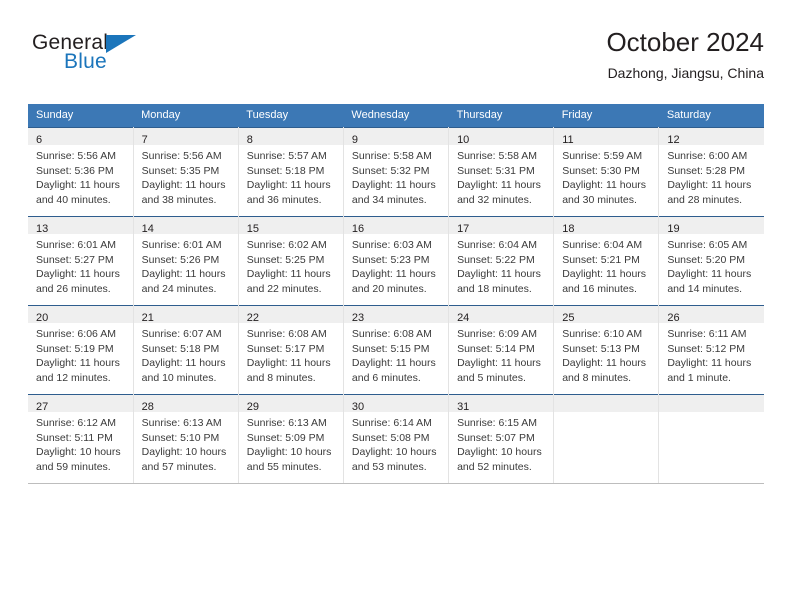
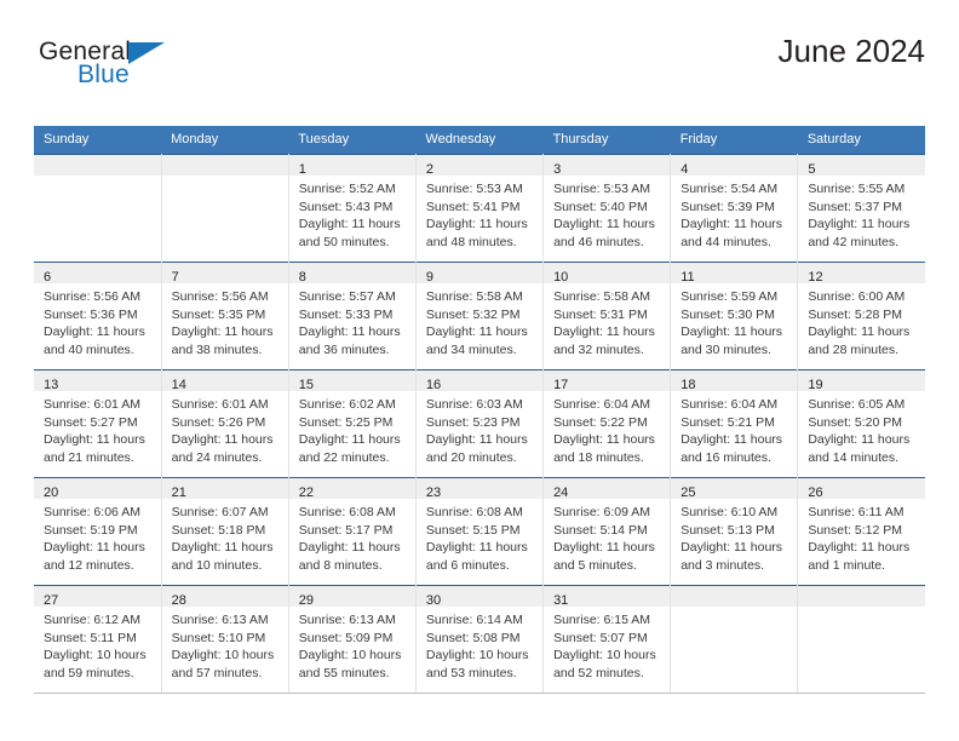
  General
  Blue
- October 2024
+ June 2024
- Dazhong, Jiangsu, China
  Sunday	Monday	Tuesday	Wednesday	Thursday	Friday	Saturday
+ 		1Sunrise: 5:52 AMSunset: 5:43 PMDaylight: 11 hoursand 50 minutes.	2Sunrise: 5:53 AMSunset: 5:41 PMDaylight: 11 hoursand 48 minutes.	3Sunrise: 5:53 AMSunset: 5:40 PMDaylight: 11 hoursand 46 minutes.	4Sunrise: 5:54 AMSunset: 5:39 PMDaylight: 11 hoursand 44 minutes.	5Sunrise: 5:55 AMSunset: 5:37 PMDaylight: 11 hoursand 42 minutes.
- 6Sunrise: 5:56 AMSunset: 5:36 PMDaylight: 11 hoursand 40 minutes.	7Sunrise: 5:56 AMSunset: 5:35 PMDaylight: 11 hoursand 38 minutes.	8Sunrise: 5:57 AMSunset: 5:18 PMDaylight: 11 hoursand 36 minutes.	9Sunrise: 5:58 AMSunset: 5:32 PMDaylight: 11 hoursand 34 minutes.	10Sunrise: 5:58 AMSunset: 5:31 PMDaylight: 11 hoursand 32 minutes.	11Sunrise: 5:59 AMSunset: 5:30 PMDaylight: 11 hoursand 30 minutes.	12Sunrise: 6:00 AMSunset: 5:28 PMDaylight: 11 hoursand 28 minutes.
+ 6Sunrise: 5:56 AMSunset: 5:36 PMDaylight: 11 hoursand 40 minutes.	7Sunrise: 5:56 AMSunset: 5:35 PMDaylight: 11 hoursand 38 minutes.	8Sunrise: 5:57 AMSunset: 5:33 PMDaylight: 11 hoursand 36 minutes.	9Sunrise: 5:58 AMSunset: 5:32 PMDaylight: 11 hoursand 34 minutes.	10Sunrise: 5:58 AMSunset: 5:31 PMDaylight: 11 hoursand 32 minutes.	11Sunrise: 5:59 AMSunset: 5:30 PMDaylight: 11 hoursand 30 minutes.	12Sunrise: 6:00 AMSunset: 5:28 PMDaylight: 11 hoursand 28 minutes.
- 13Sunrise: 6:01 AMSunset: 5:27 PMDaylight: 11 hoursand 26 minutes.	14Sunrise: 6:01 AMSunset: 5:26 PMDaylight: 11 hoursand 24 minutes.	15Sunrise: 6:02 AMSunset: 5:25 PMDaylight: 11 hoursand 22 minutes.	16Sunrise: 6:03 AMSunset: 5:23 PMDaylight: 11 hoursand 20 minutes.	17Sunrise: 6:04 AMSunset: 5:22 PMDaylight: 11 hoursand 18 minutes.	18Sunrise: 6:04 AMSunset: 5:21 PMDaylight: 11 hoursand 16 minutes.	19Sunrise: 6:05 AMSunset: 5:20 PMDaylight: 11 hoursand 14 minutes.
+ 13Sunrise: 6:01 AMSunset: 5:27 PMDaylight: 11 hoursand 21 minutes.	14Sunrise: 6:01 AMSunset: 5:26 PMDaylight: 11 hoursand 24 minutes.	15Sunrise: 6:02 AMSunset: 5:25 PMDaylight: 11 hoursand 22 minutes.	16Sunrise: 6:03 AMSunset: 5:23 PMDaylight: 11 hoursand 20 minutes.	17Sunrise: 6:04 AMSunset: 5:22 PMDaylight: 11 hoursand 18 minutes.	18Sunrise: 6:04 AMSunset: 5:21 PMDaylight: 11 hoursand 16 minutes.	19Sunrise: 6:05 AMSunset: 5:20 PMDaylight: 11 hoursand 14 minutes.
- 20Sunrise: 6:06 AMSunset: 5:19 PMDaylight: 11 hoursand 12 minutes.	21Sunrise: 6:07 AMSunset: 5:18 PMDaylight: 11 hoursand 10 minutes.	22Sunrise: 6:08 AMSunset: 5:17 PMDaylight: 11 hoursand 8 minutes.	23Sunrise: 6:08 AMSunset: 5:15 PMDaylight: 11 hoursand 6 minutes.	24Sunrise: 6:09 AMSunset: 5:14 PMDaylight: 11 hoursand 5 minutes.	25Sunrise: 6:10 AMSunset: 5:13 PMDaylight: 11 hoursand 8 minutes.	26Sunrise: 6:11 AMSunset: 5:12 PMDaylight: 11 hoursand 1 minute.
+ 20Sunrise: 6:06 AMSunset: 5:19 PMDaylight: 11 hoursand 12 minutes.	21Sunrise: 6:07 AMSunset: 5:18 PMDaylight: 11 hoursand 10 minutes.	22Sunrise: 6:08 AMSunset: 5:17 PMDaylight: 11 hoursand 8 minutes.	23Sunrise: 6:08 AMSunset: 5:15 PMDaylight: 11 hoursand 6 minutes.	24Sunrise: 6:09 AMSunset: 5:14 PMDaylight: 11 hoursand 5 minutes.	25Sunrise: 6:10 AMSunset: 5:13 PMDaylight: 11 hoursand 3 minutes.	26Sunrise: 6:11 AMSunset: 5:12 PMDaylight: 11 hoursand 1 minute.
  27Sunrise: 6:12 AMSunset: 5:11 PMDaylight: 10 hoursand 59 minutes.	28Sunrise: 6:13 AMSunset: 5:10 PMDaylight: 10 hoursand 57 minutes.	29Sunrise: 6:13 AMSunset: 5:09 PMDaylight: 10 hoursand 55 minutes.	30Sunrise: 6:14 AMSunset: 5:08 PMDaylight: 10 hoursand 53 minutes.	31Sunrise: 6:15 AMSunset: 5:07 PMDaylight: 10 hoursand 52 minutes.
